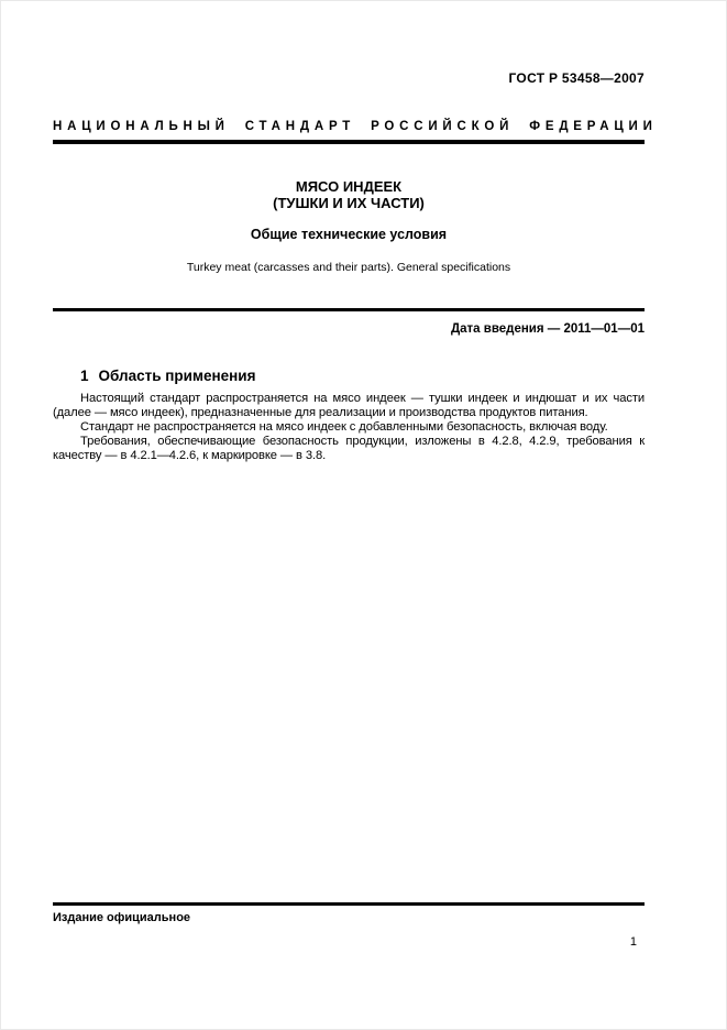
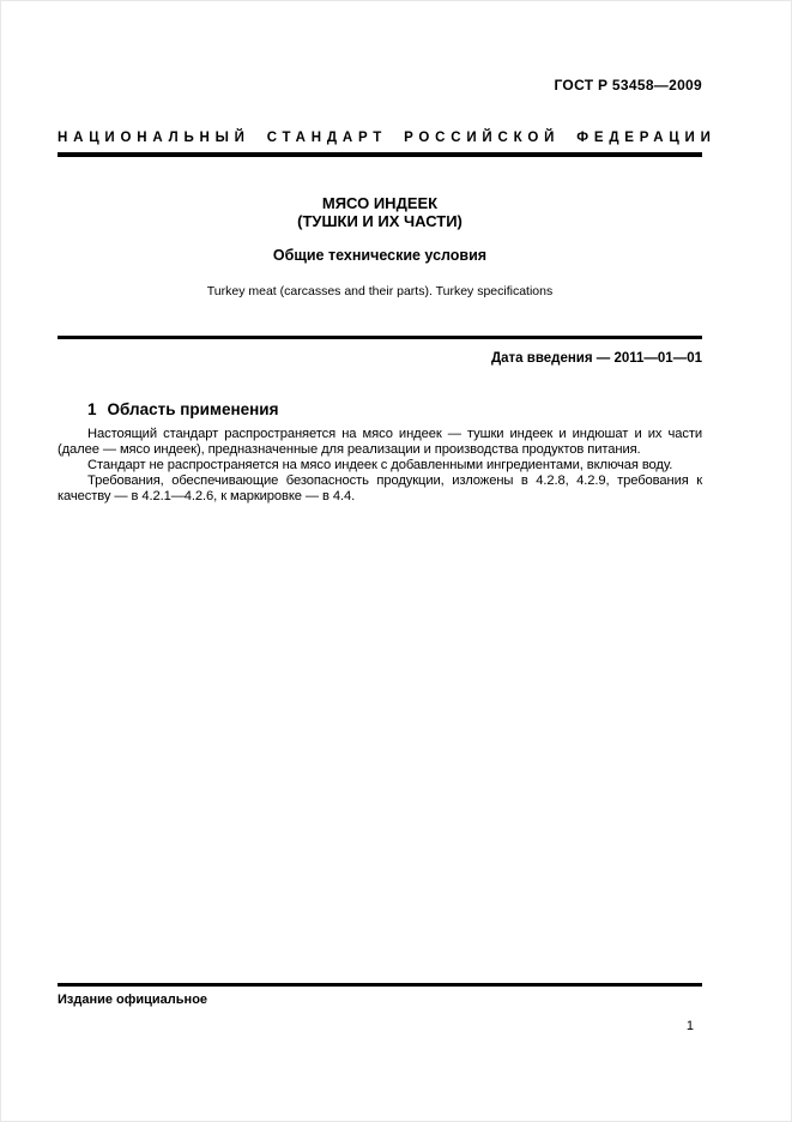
- ГОСТ Р 53458—2007
+ ГОСТ Р 53458—2009
  НАЦИОНАЛЬНЫЙ СТАНДАРТ РОССИЙСКОЙ ФЕДЕРАЦИИ
  МЯСО ИНДЕЕК
  (ТУШКИ И ИХ ЧАСТИ)
  Общие технические условия
- Turkey meat (carcasses and their parts). General specifications
+ Turkey meat (carcasses and their parts). Turkey specifications
  Дата введения — 2011—01—01
  1 Область применения
  Настоящий стандарт распространяется на мясо индеек — тушки индеек и индюшат и их части (далее — мясо индеек), предназначенные для реализации и производства продуктов питания.
- Стандарт не распространяется на мясо индеек с добавленными безопасность, включая воду.
+ Стандарт не распространяется на мясо индеек с добавленными ингредиентами, включая воду.
- Требования, обеспечивающие безопасность продукции, изложены в 4.2.8, 4.2.9, требования к качеству — в 4.2.1—4.2.6, к маркировке — в 3.8.
+ Требования, обеспечивающие безопасность продукции, изложены в 4.2.8, 4.2.9, требования к качеству — в 4.2.1—4.2.6, к маркировке — в 4.4.
  Издание официальное
  1
